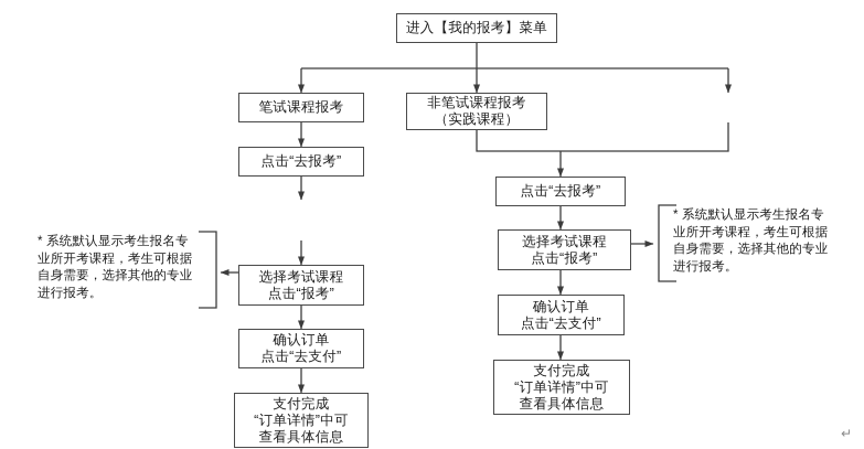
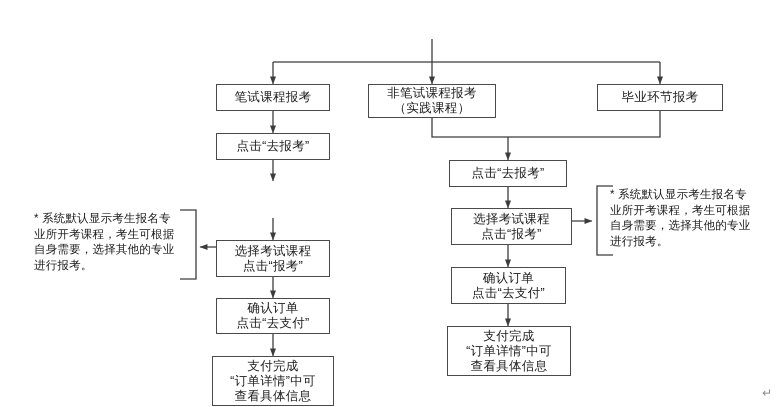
- 进入【我的报考】菜单
  笔试课程报考
  非笔试课程报考
  （实践课程）
+ 毕业环节报考
  点击“去报考”
  选择考试课程
  点击“报考”
  确认订单
  点击“去支付”
  支付完成
  “订单详情”中可
  查看具体信息
  点击“去报考”
  选择考试课程
  点击“报考”
  确认订单
  点击“去支付”
  支付完成
  “订单详情”中可
  查看具体信息
  * 系统默认显示考生报名专
  业所开考课程，考生可根据
  自身需要，选择其他的专业
  进行报考。
  * 系统默认显示考生报名专
  业所开考课程，考生可根据
  自身需要，选择其他的专业
  进行报考。
  ↵
